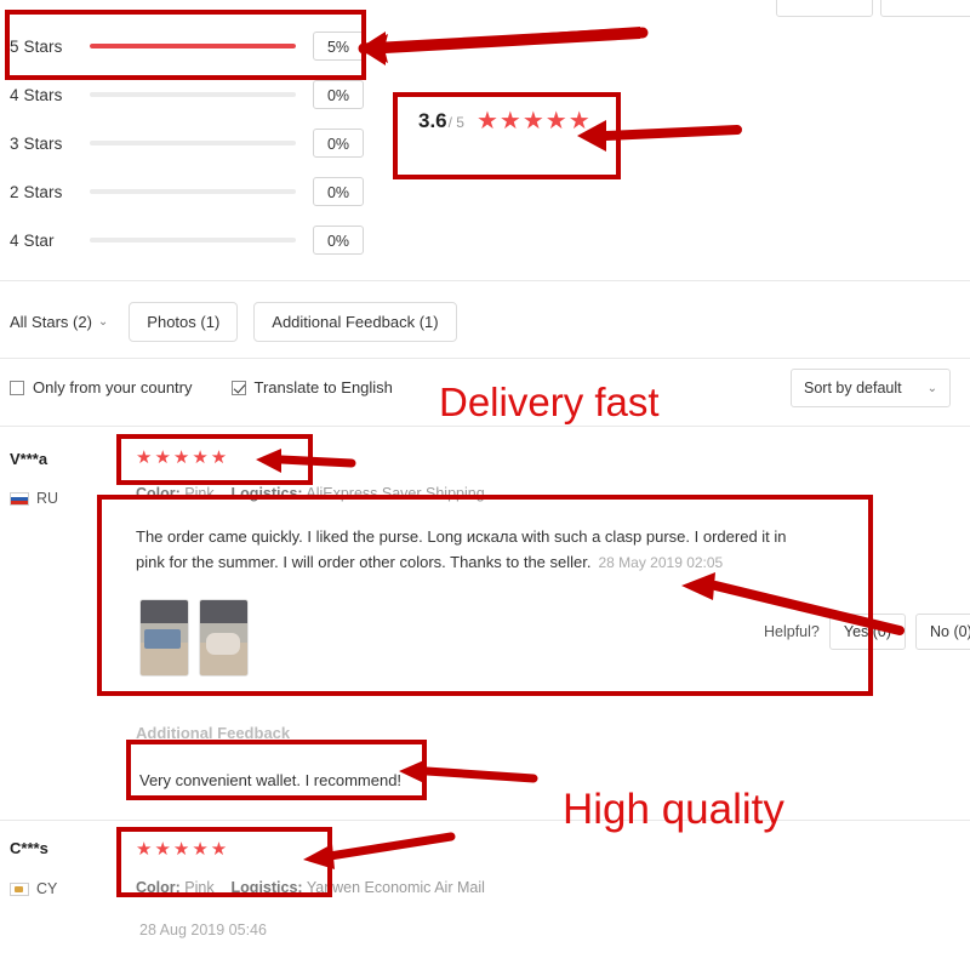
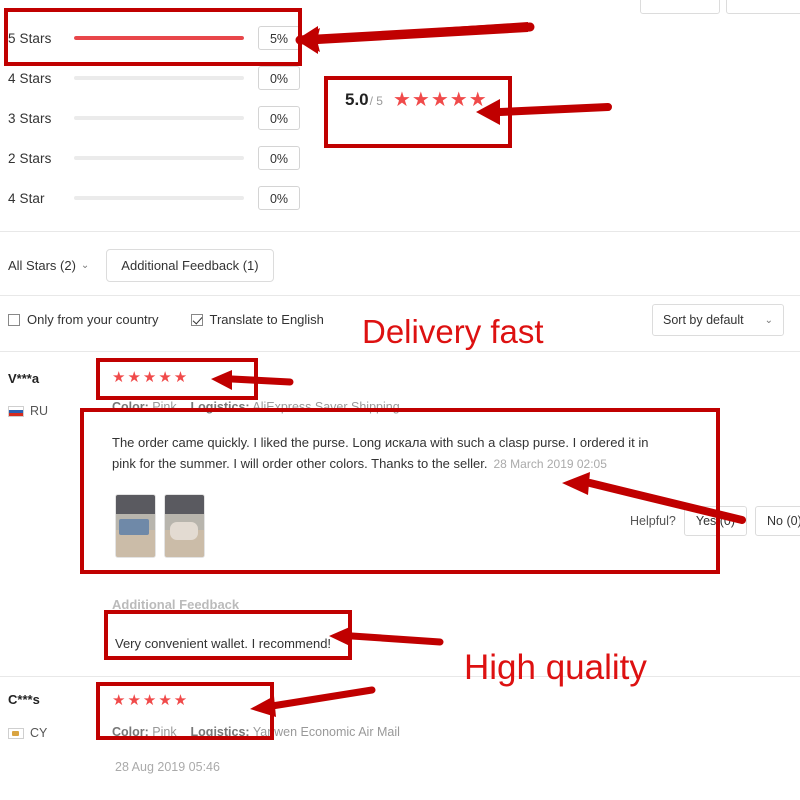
  5 Stars
  5%
  4 Stars
  0%
  3 Stars
  0%
  2 Stars
  0%
  4 Star
  0%
- 3.6/ 5
+ 5.0/ 5
  ★★★★★
  All Stars (2)
  ⌄
- Photos (1)
  Additional Feedback (1)
  Only from your country
  Translate to English
  Sort by default
  ⌄
  V***a
  RU
  ★★★★★
  Color: Pink Logistics: AliExpress Saver Shipping
- The order came quickly. I liked the purse. Long искала with such a clasp purse. I ordered it in pink for the summer. I will order other colors. Thanks to the seller. 28 May 2019 02:05
+ The order came quickly. I liked the purse. Long искала with such a clasp purse. I ordered it in pink for the summer. I will order other colors. Thanks to the seller. 28 March 2019 02:05
  Helpful?
  Yes (0
  No (0
  Additional Feedback
  Very convenient wallet. I recommend!
  C***s
  CY
  ★★★★★
  Color: Pink Logistics: Yanwen Economic Air Mail
  28 Aug 2019 05:46
  Delivery fast
  High quality
